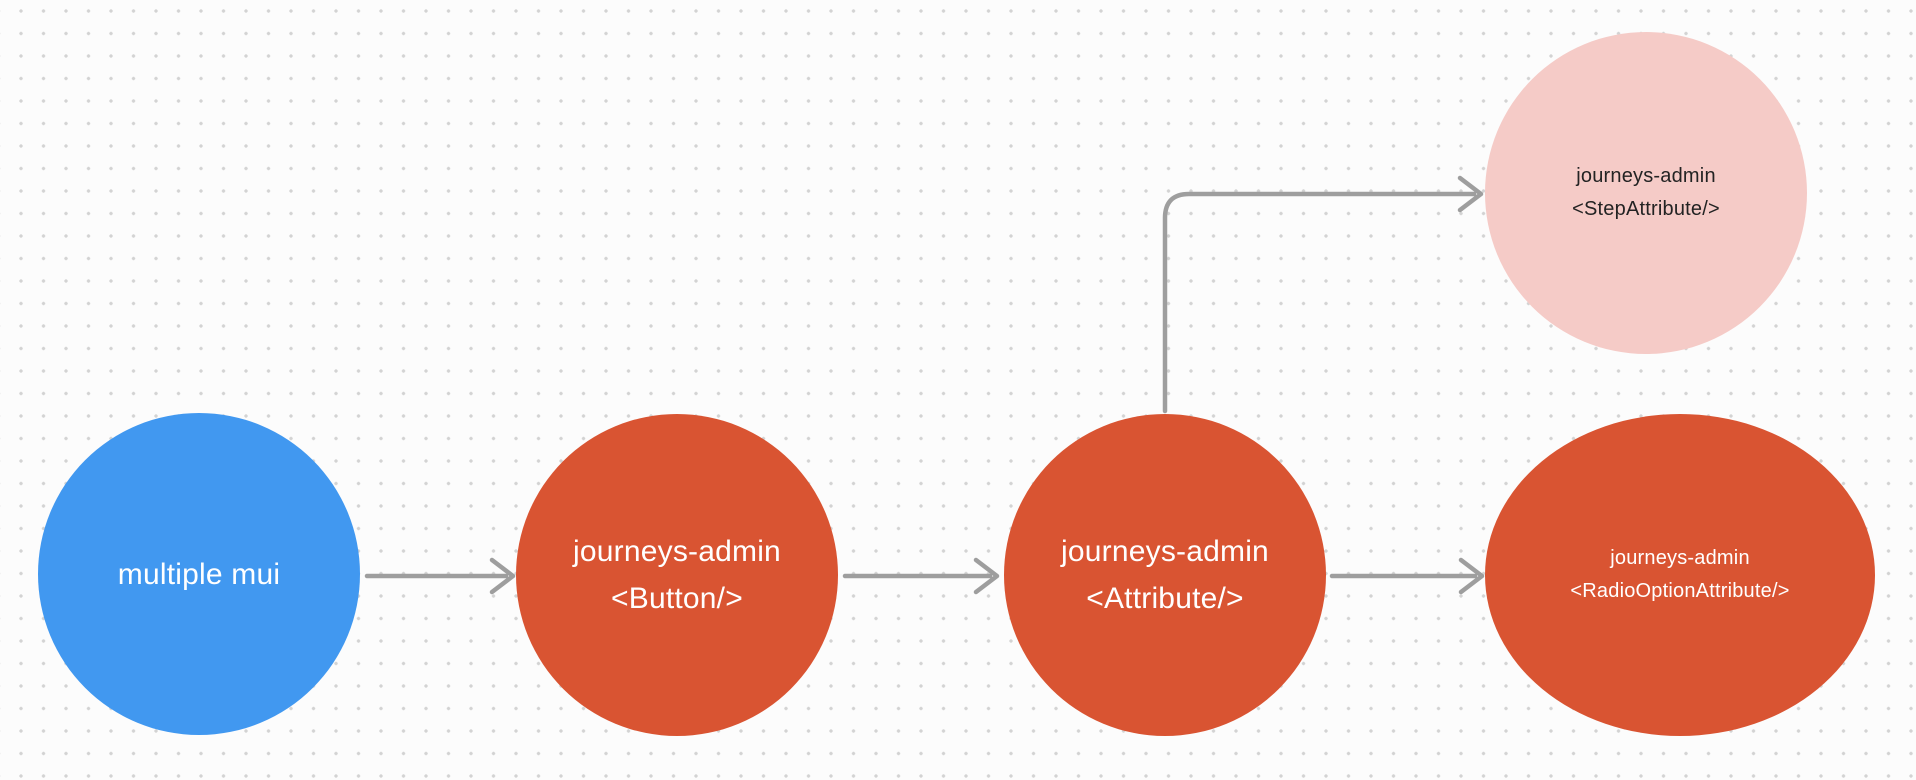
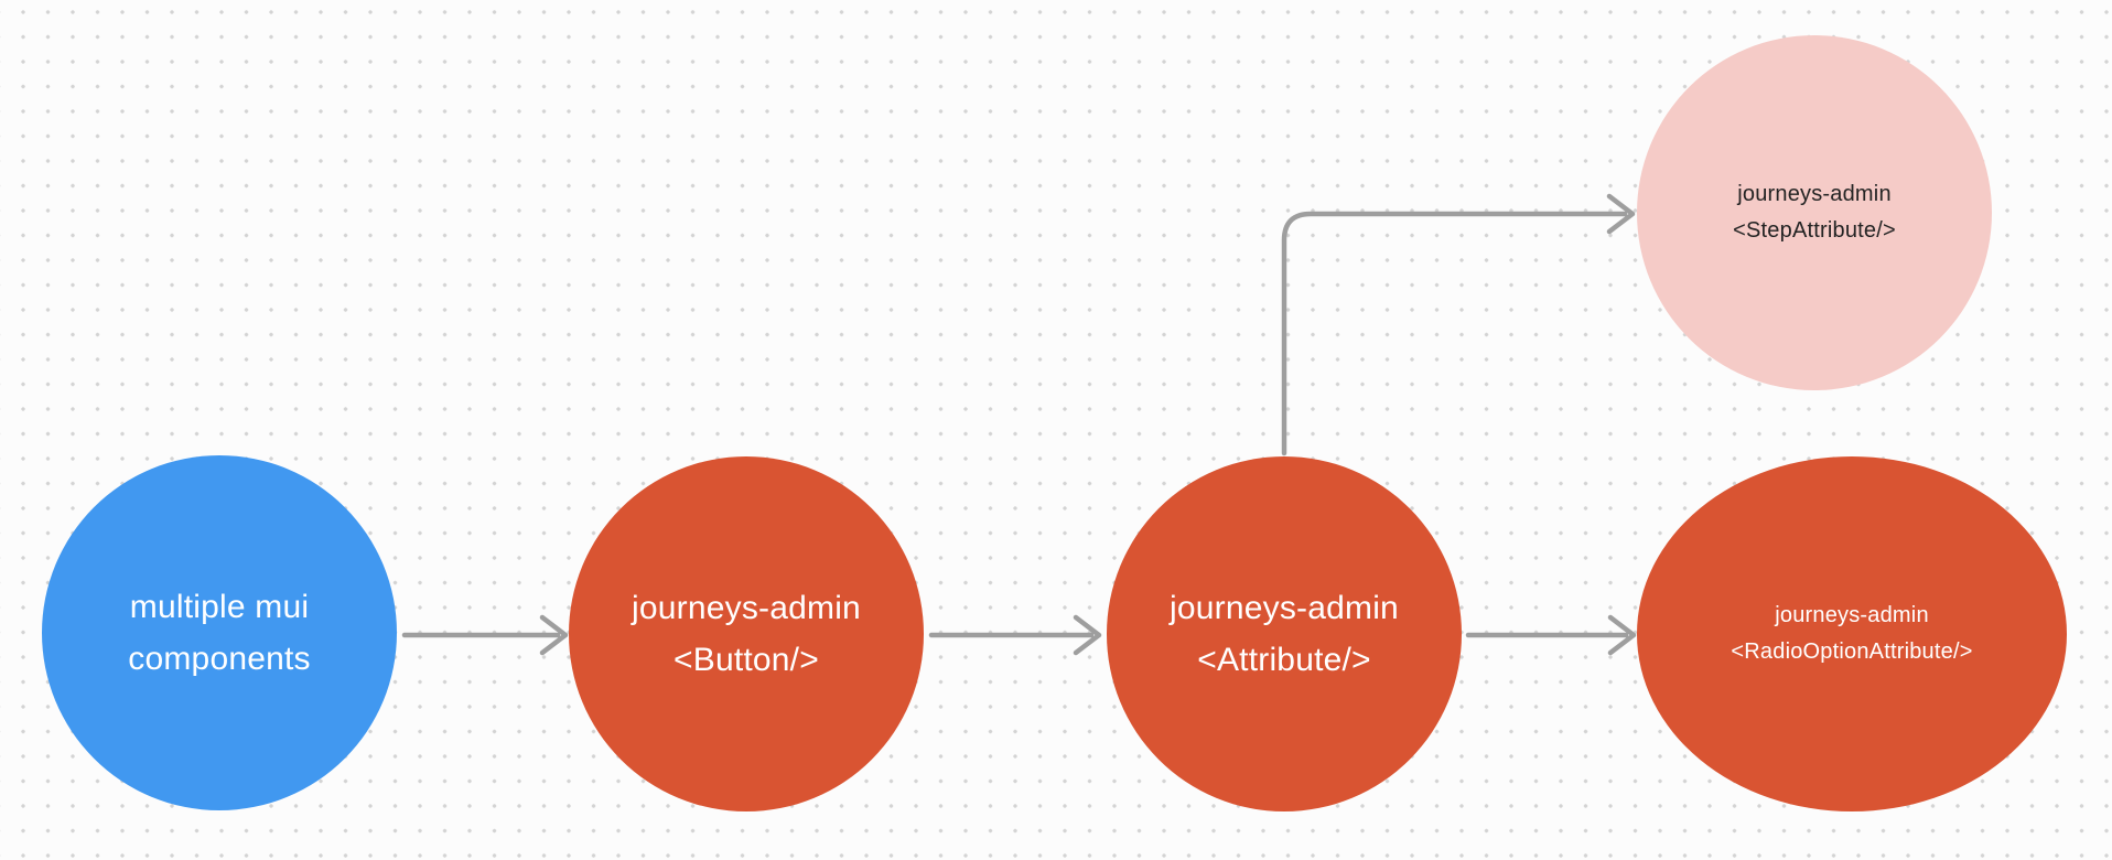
  multiple mui
+ components
  journeys-admin
  <Button/>
  journeys-admin
  <Attribute/>
  journeys-admin
  <StepAttribute/>
  journeys-admin
  <RadioOptionAttribute/>
